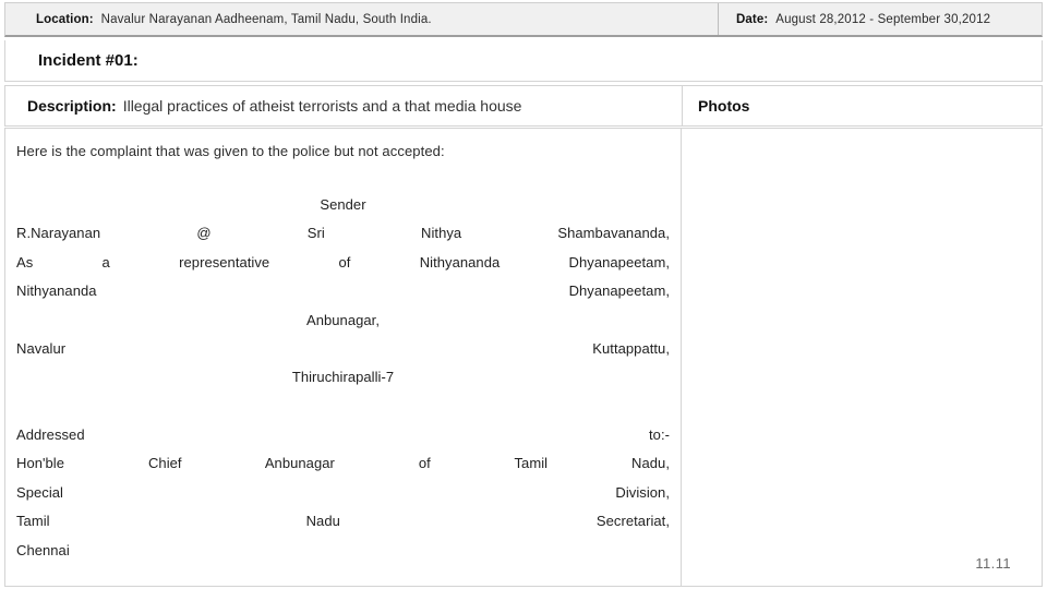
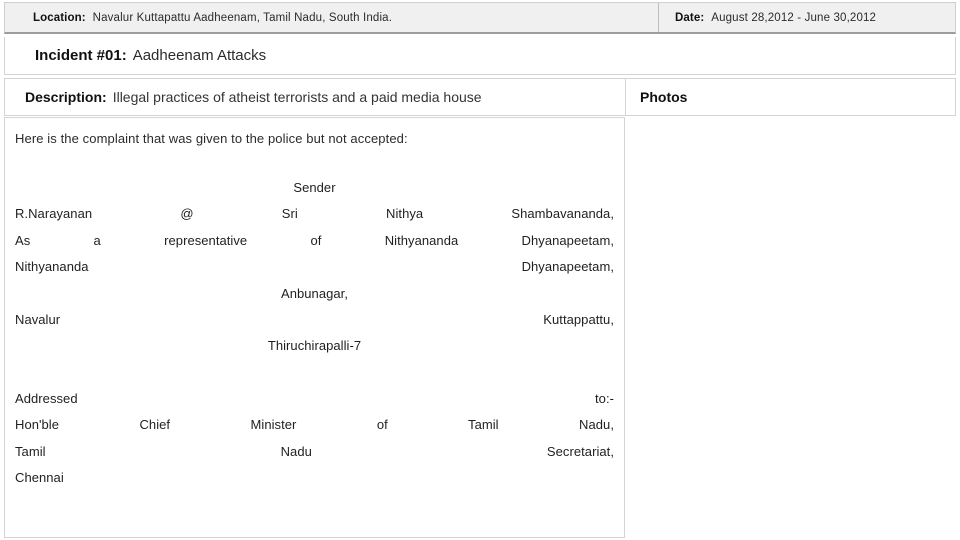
  Location:
- Navalur Narayanan Aadheenam, Tamil Nadu, South India.
+ Navalur Kuttapattu Aadheenam, Tamil Nadu, South India.
  Date:
- August 28,2012 - September 30,2012
+ August 28,2012 - June 30,2012
  Incident #01:
+ Aadheenam Attacks
  Description:
- Illegal practices of atheist terrorists and a that media house
+ Illegal practices of atheist terrorists and a paid media house
  Photos
  Here is the complaint that was given to the police but not accepted:
  Sender
  R.Narayanan @ Sri Nithya Shambavananda,
  As a representative of Nithyananda Dhyanapeetam,
  Nithyananda Dhyanapeetam,
  Anbunagar,
  Navalur Kuttappattu,
  Thiruchirapalli-7
  Addressed to:-
- Hon'ble Chief Anbunagar of Tamil Nadu,
+ Hon'ble Chief Minister of Tamil Nadu,
- Special Division,
  Tamil Nadu Secretariat,
  Chennai
- 11.11
